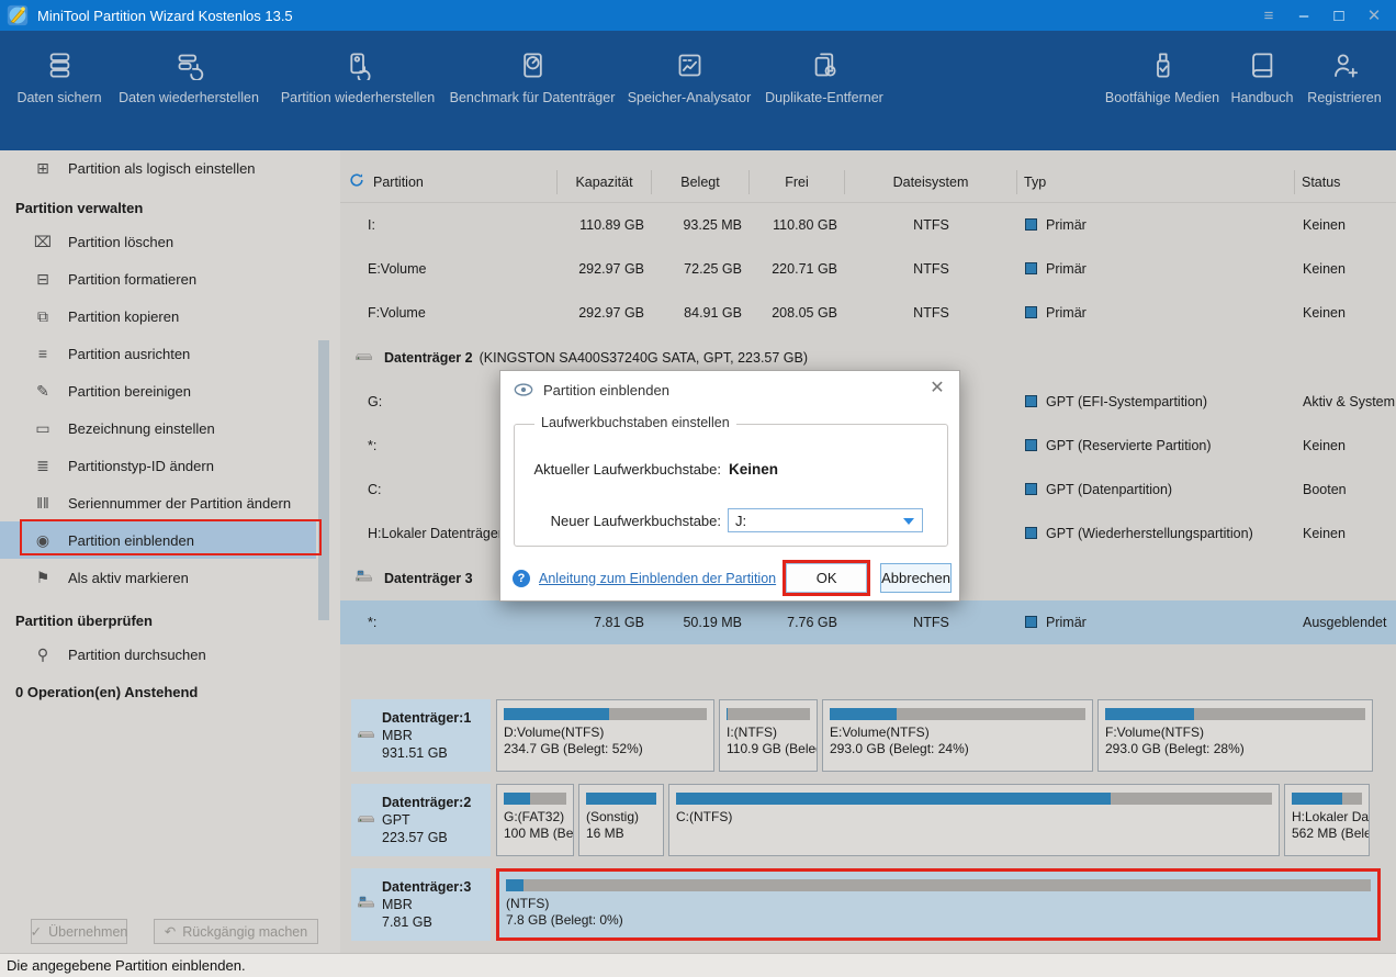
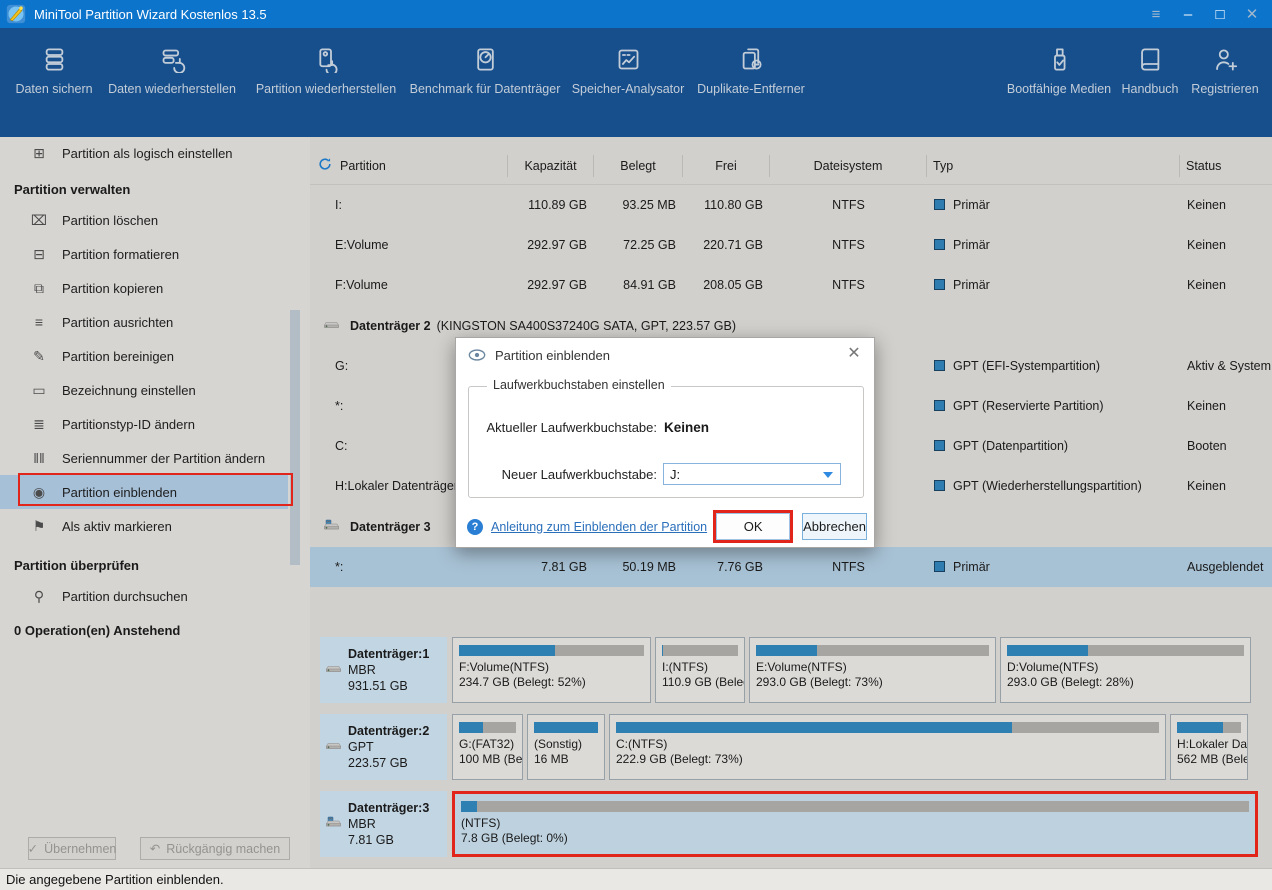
  MiniTool Partition Wizard Kostenlos 13.5
  ≡
  –
  □
  ✕
  Daten sichern
  Daten wiederherstellen
  Partition wiederherstellen
  Benchmark für Datenträger
  Speicher-Analysator
  Duplikate-Entferner
  Bootfähige Medien
  Handbuch
  Registrieren
  ⊞
  Partition als logisch einstellen
  Partition verwalten
  ⌧
  Partition löschen
  ⊟
  Partition formatieren
  ⧉
  Partition kopieren
  ≡
  Partition ausrichten
  ✎
  Partition bereinigen
  ▭
  Bezeichnung einstellen
  ≣
  Partitionstyp-ID ändern
  ‖‖
  Seriennummer der Partition ändern
  ◉
  Partition einblenden
  ⚑
  Als aktiv markieren
  Partition überprüfen
  ⚲
  Partition durchsuchen
  0 Operation(en) Anstehend
  ✓
  Übernehmen
  ↶
  Rückgängig machen
  Partition
  Kapazität
  Belegt
  Frei
  Dateisystem
  Typ
  Status
  I:
  110.89 GB
  93.25 MB
  110.80 GB
  NTFS
  Primär
  Keinen
  E:Volume
  292.97 GB
  72.25 GB
  220.71 GB
  NTFS
  Primär
  Keinen
  F:Volume
  292.97 GB
  84.91 GB
  208.05 GB
  NTFS
  Primär
  Keinen
  Datenträger 2
  (KINGSTON SA400S37240G SATA, GPT, 223.57 GB)
  G:
  GPT (EFI-Systempartition)
  Aktiv & System
  *:
  GPT (Reservierte Partition)
  Keinen
  C:
  GPT (Datenpartition)
  Booten
  H:Lokaler Datenträge
  GPT (Wiederherstellungspartition)
  Keinen
  Datenträger 3
  *:
  7.81 GB
  50.19 MB
  7.76 GB
  NTFS
  Primär
  Ausgeblendet
  Datenträger:1
  MBR
  931.51 GB
- D:Volume(NTFS)
+ F:Volume(NTFS)
  234.7 GB (Belegt: 52%)
  I:(NTFS)
  110.9 GB (Bele
  E:Volume(NTFS)
- 293.0 GB (Belegt: 24%)
+ 293.0 GB (Belegt: 73%)
- F:Volume(NTFS)
+ D:Volume(NTFS)
  293.0 GB (Belegt: 28%)
  Datenträger:2
  GPT
  223.57 GB
  G:(FAT32)
  100 MB (Be
  (Sonstig)
  16 MB
  C:(NTFS)
+ 222.9 GB (Belegt: 73%)
  H:Lokaler Da
  562 MB (Bele
  Datenträger:3
  MBR
  7.81 GB
  (NTFS)
  7.8 GB (Belegt: 0%)
  Partition einblenden
  ✕
  Laufwerkbuchstaben einstellen
  Aktueller Laufwerkbuchstabe:
  Keinen
  Neuer Laufwerkbuchstabe:
  J:
  ?
  Anleitung zum Einblenden der Partition
  OK
  Abbrechen
  Die angegebene Partition einblenden.
